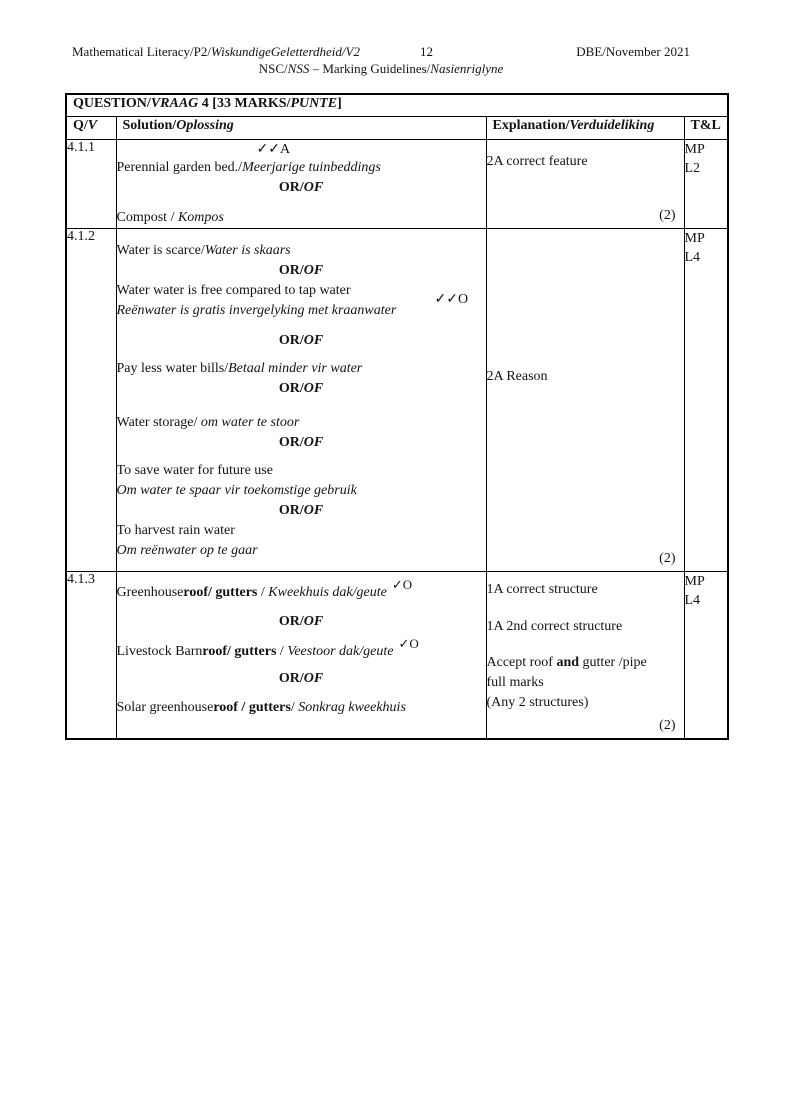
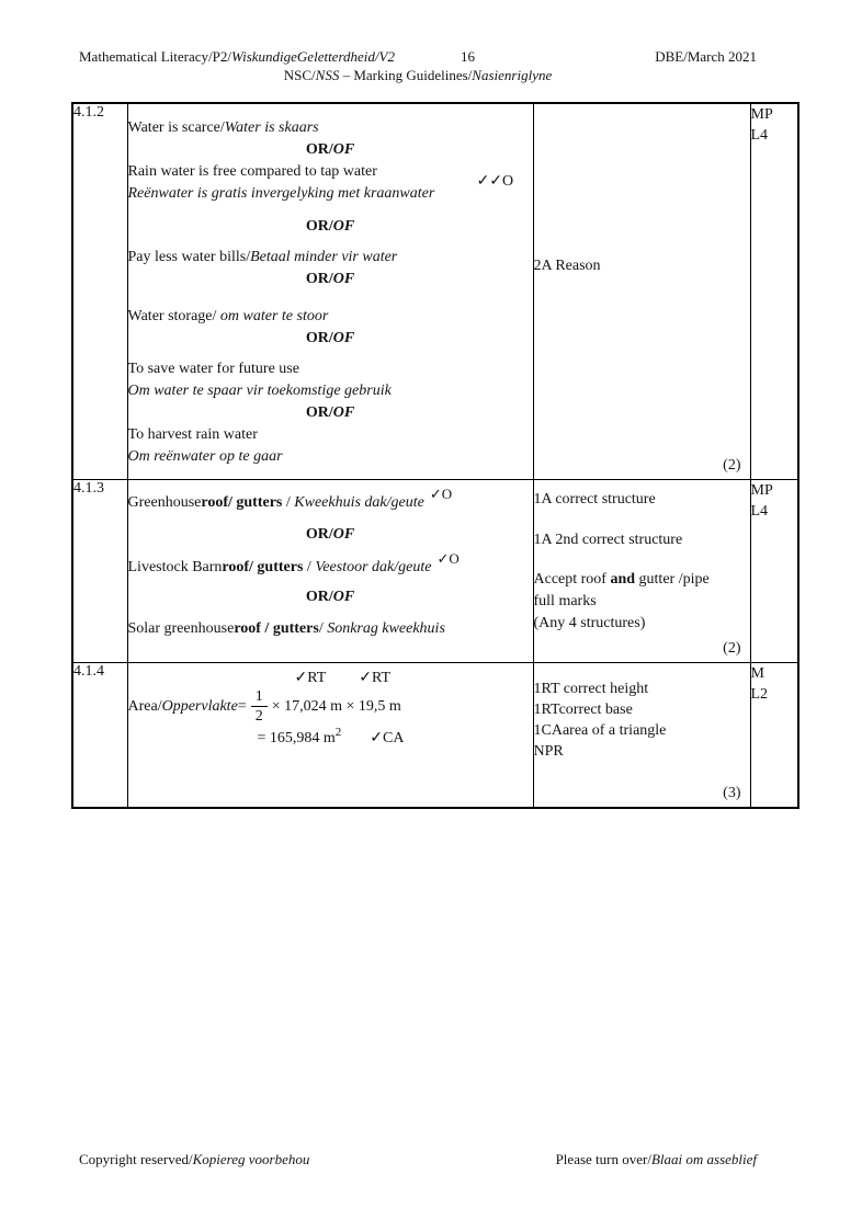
  Mathematical Literacy/P2/WiskundigeGeletterdheid/V2
- 12
+ 16
- DBE/November 2021
+ DBE/March 2021
  NSC/NSS – Marking Guidelines/Nasienriglyne
- QUESTION/VRAAG 4 [33 MARKS/PUNTE]
- Q/V	Solution/Oplossing	Explanation/Verduideliking	T&L
- 4.1.1	✓✓A Perennial garden bed./Meerjarige tuinbeddings OR/OF Compost / Kompos	2A correct feature (2)	MPL2
- 4.1.2	Water is scarce/Water is skaars OR/OF Water water is free compared to tap water✓✓O Reënwater is gratis invergelyking met kraanwater OR/OF Pay less water bills/Betaal minder vir water OR/OF Water storage/ om water te stoor OR/OF To save water for future use Om water te spaar vir toekomstige gebruik OR/OF To harvest rain water Om reënwater op te gaar	2A Reason (2)	MPL4
+ 4.1.2	Water is scarce/Water is skaars OR/OF Rain water is free compared to tap water✓✓O Reënwater is gratis invergelyking met kraanwater OR/OF Pay less water bills/Betaal minder vir water OR/OF Water storage/ om water te stoor OR/OF To save water for future use Om water te spaar vir toekomstige gebruik OR/OF To harvest rain water Om reënwater op te gaar	2A Reason (2)	MPL4
- 4.1.3	Greenhouseroof/ gutters / Kweekhuis dak/geute✓O OR/OF Livestock Barnroof/ gutters / Veestoor dak/geute✓O OR/OF Solar greenhouseroof / gutters/ Sonkrag kweekhuis	1A correct structure 1A 2nd correct structure Accept roof and gutter /pipe full marks (Any 2 structures) (2)	MPL4
+ 4.1.3	Greenhouseroof/ gutters / Kweekhuis dak/geute✓O OR/OF Livestock Barnroof/ gutters / Veestoor dak/geute✓O OR/OF Solar greenhouseroof / gutters/ Sonkrag kweekhuis	1A correct structure 1A 2nd correct structure Accept roof and gutter /pipe full marks (Any 4 structures) (2)	MPL4
+ 4.1.4	✓RT ✓RT Area/Oppervlakte = 12 × 17,024 m × 19,5 m = 165,984 m2 ✓CA	1RT correct height 1RTcorrect base 1CAarea of a triangle NPR (3)	ML2
+ Copyright reserved/Kopiereg voorbehou
+ Please turn over/Blaai om asseblief
